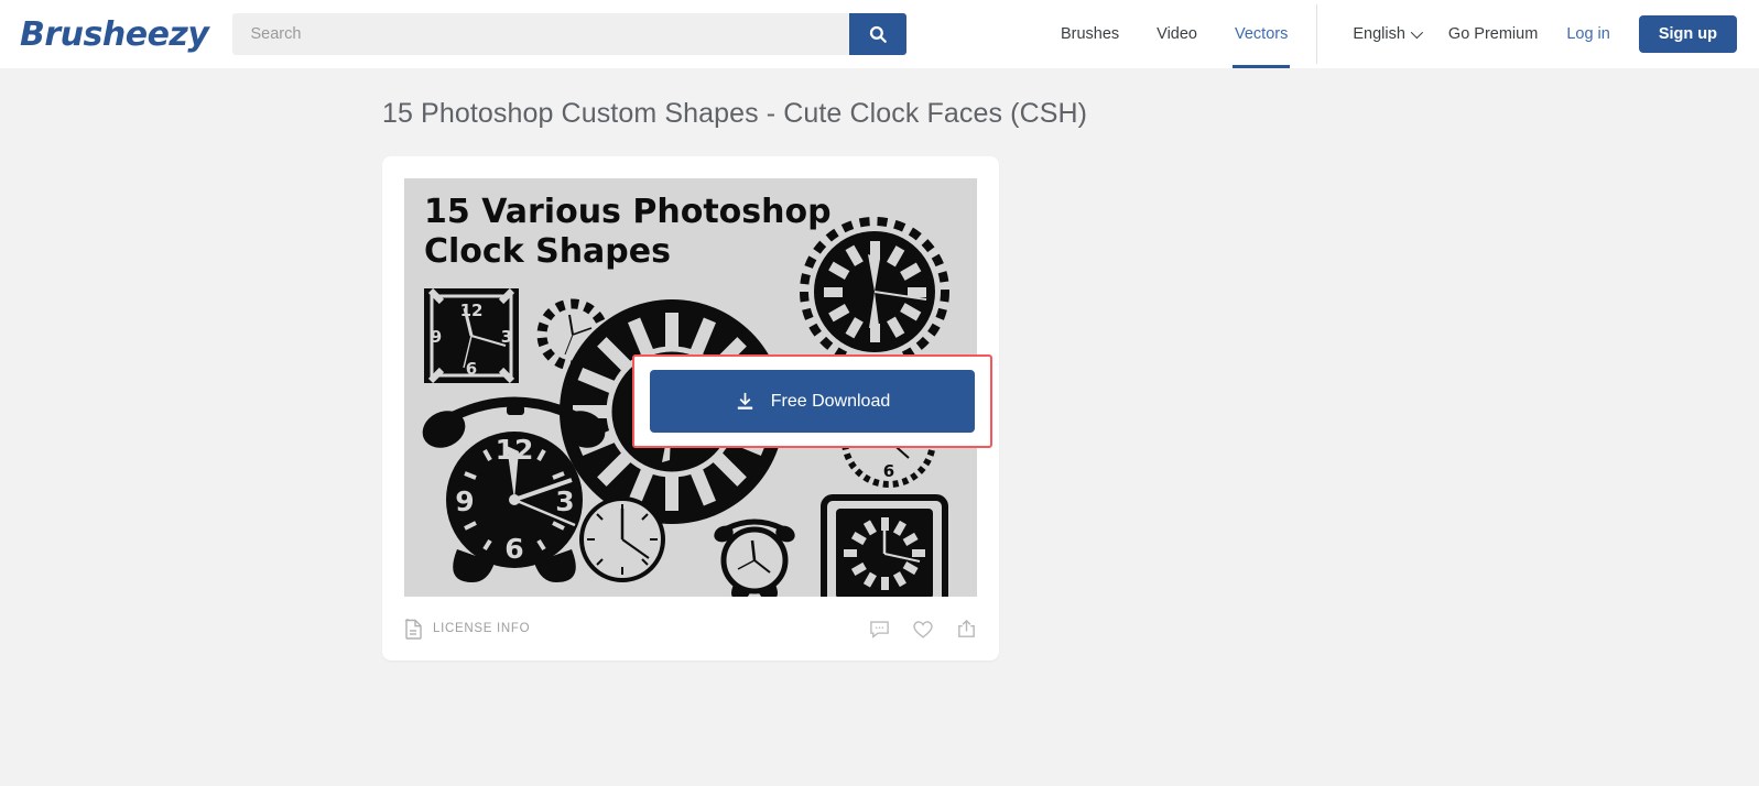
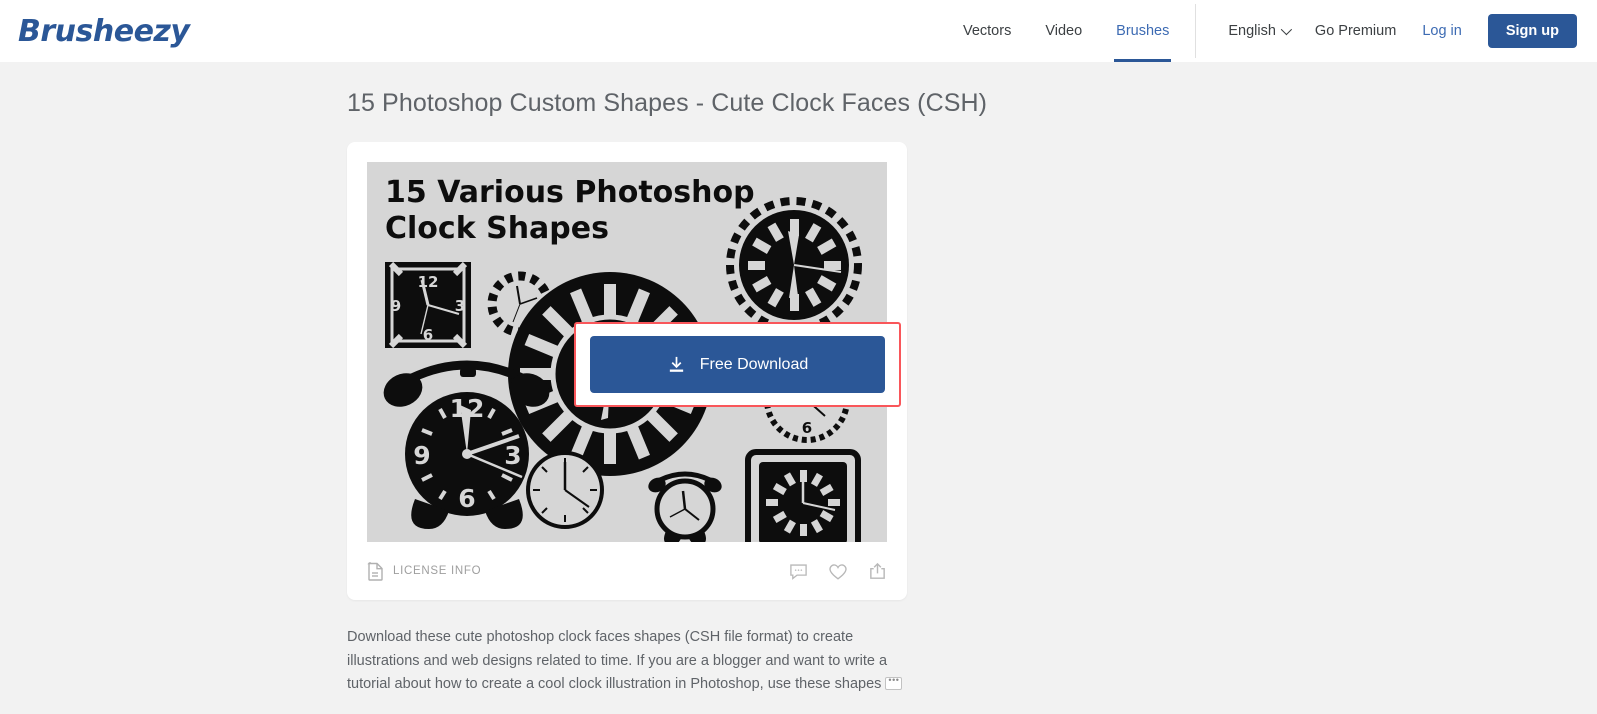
  Brusheezy
- Search
- Brushes
+ Vectors
  Video
- Vectors
+ Brushes
  English
  Go Premium
  Log in
  Sign up
  15 Photoshop Custom Shapes - Cute Clock Faces (CSH)
  15 Various Photoshop
  Clock Shapes
  3
  6
  9
  6
  12
  3
  6
  9
  LICENSE INFO
+ Download these cute photoshop clock faces shapes (CSH file format) to create illustrations and web designs related to time. If you are a blogger and want to write a tutorial about how to create a cool clock illustration in Photoshop, use these shapes
+ •••
  Free Download
